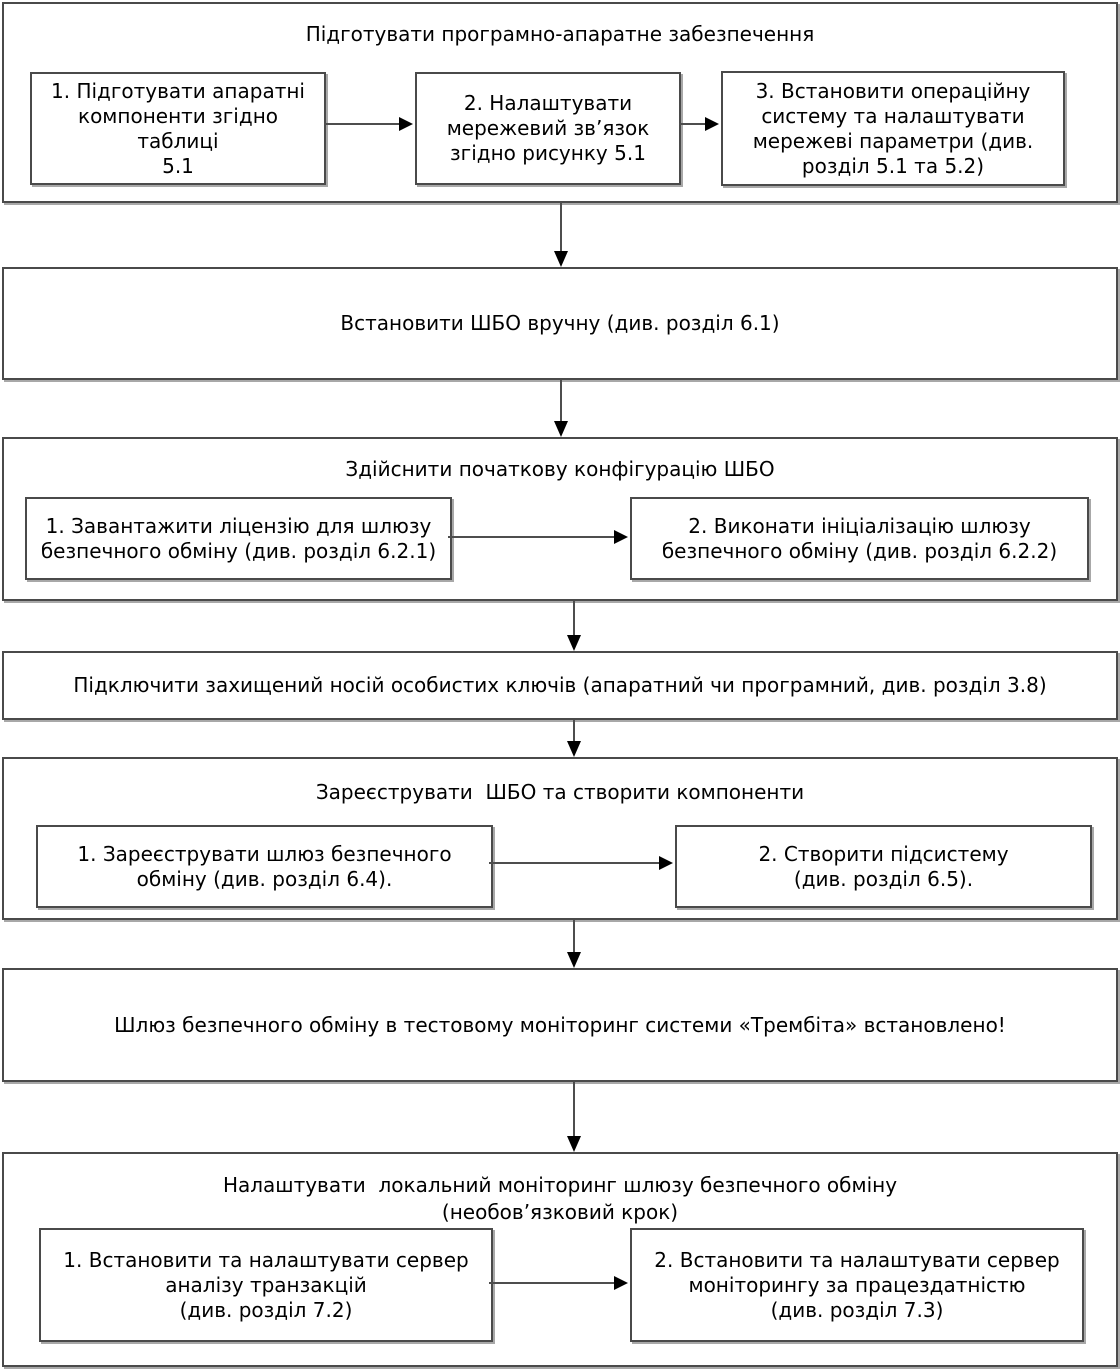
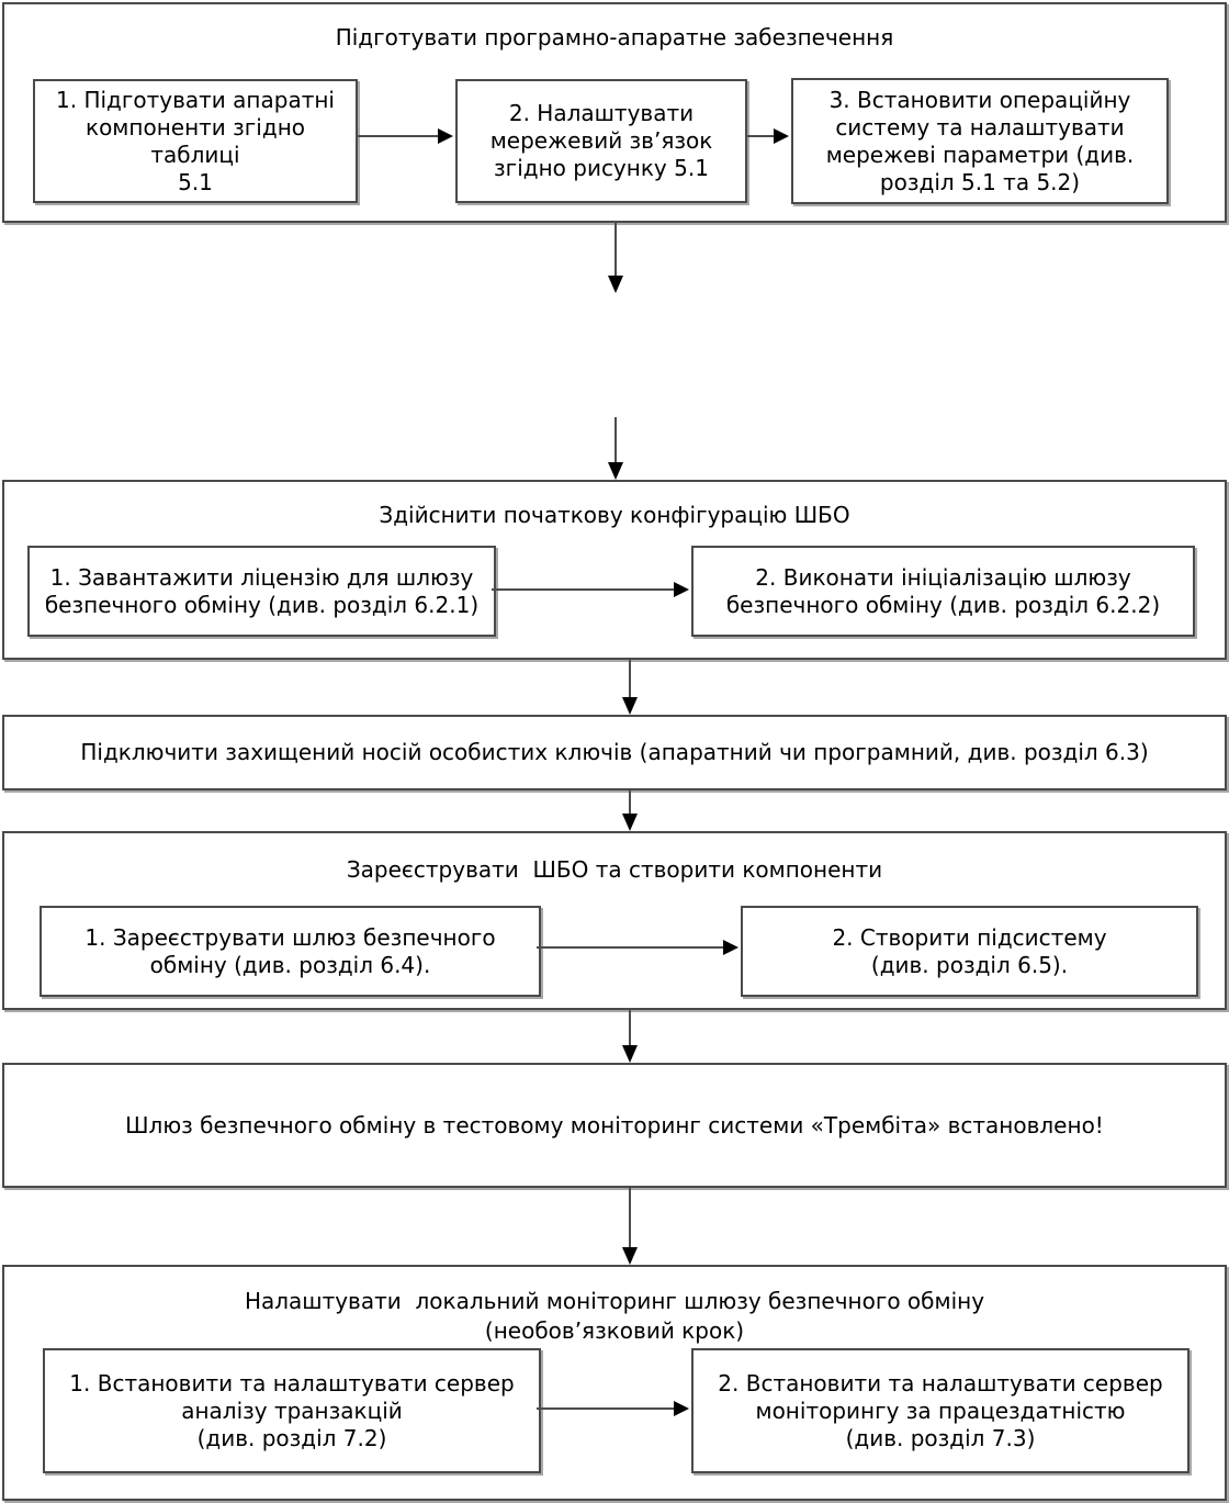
  Підготувати програмно-апаратне забезпечення
  1. Підготувати апаратні
  компоненти згідно таблиці
  5.1
  2. Налаштувати
  мережевий зв’язок
  згідно рисунку 5.1
  3. Встановити операційну
  систему та налаштувати
  мережеві параметри (див.
  розділ 5.1 та 5.2)
- Встановити ШБО вручну (див. розділ 6.1)
  Здійснити початкову конфігурацію ШБО
  1. Завантажити ліцензію для шлюзу
  безпечного обміну (див. розділ 6.2.1)
  2. Виконати ініціалізацію шлюзу
  безпечного обміну (див. розділ 6.2.2)
- Підключити захищений носій особистих ключів (апаратний чи програмний, див. розділ 3.8)
+ Підключити захищений носій особистих ключів (апаратний чи програмний, див. розділ 6.3)
  Зареєструвати ШБО та створити компоненти
  1. Зареєструвати шлюз безпечного
  обміну (див. розділ 6.4).
  2. Створити підсистему
  (див. розділ 6.5).
  Шлюз безпечного обміну в тестовому моніторинг системи «Трембіта» встановлено!
  Налаштувати локальний моніторинг шлюзу безпечного обміну
  (необов’язковий крок)
  1. Встановити та налаштувати сервер
  аналізу транзакцій
  (див. розділ 7.2)
  2. Встановити та налаштувати сервер
  моніторингу за працездатністю
  (див. розділ 7.3)
